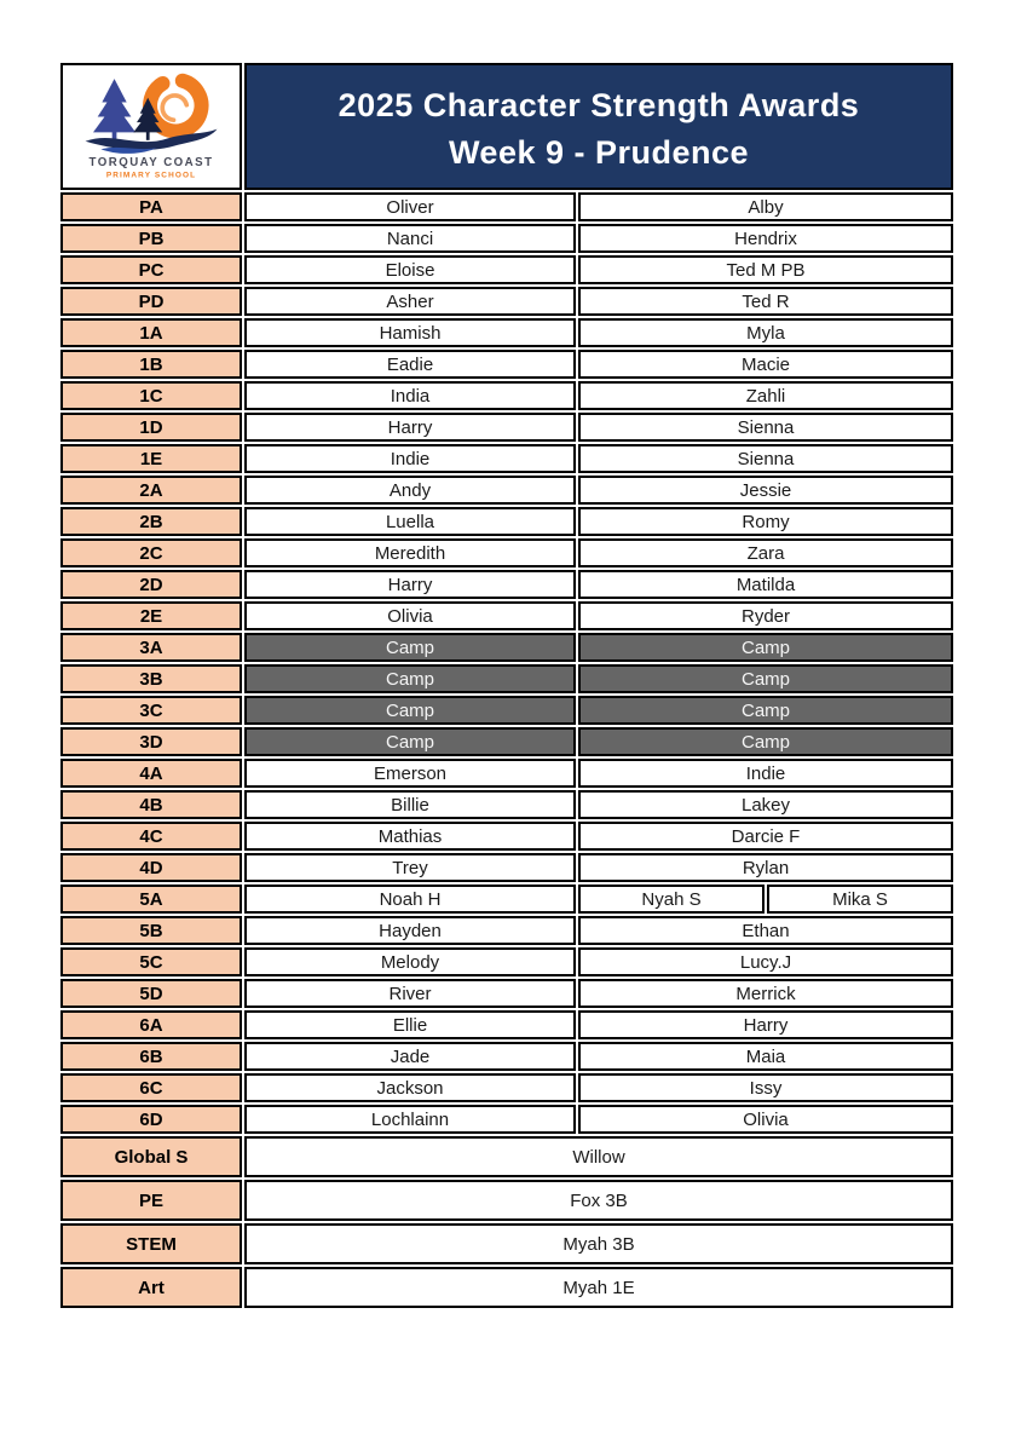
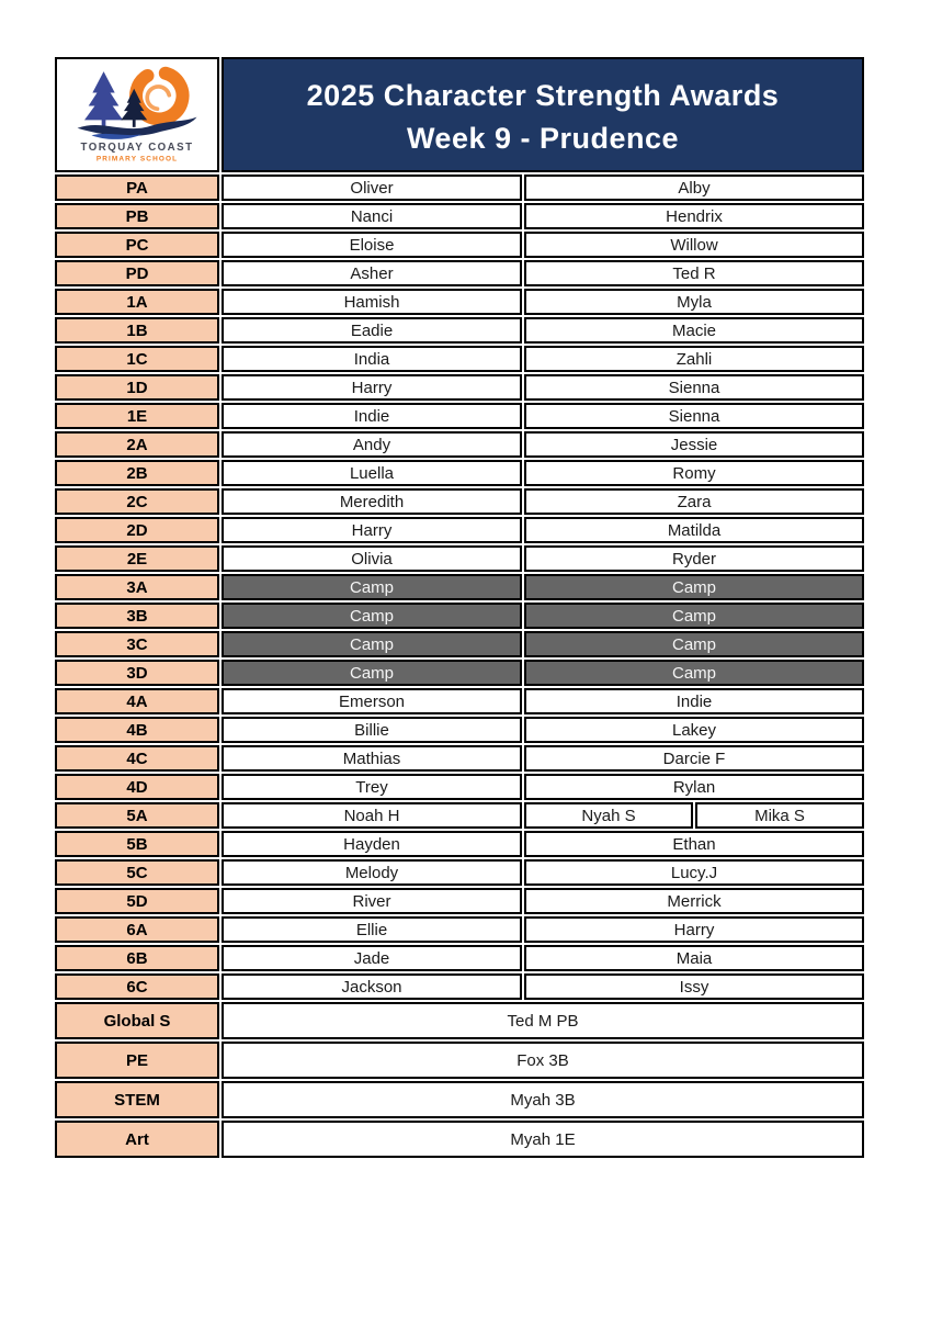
  TORQUAY COAST	2025 Character Strength Awards Week 9 - Prudence
  PA	Oliver	Alby
  PB	Nanci	Hendrix
- PC	Eloise	Ted M PB
+ PC	Eloise	Willow
  PD	Asher	Ted R
  1A	Hamish	Myla
  1B	Eadie	Macie
  1C	India	Zahli
  1D	Harry	Sienna
  1E	Indie	Sienna
  2A	Andy	Jessie
  2B	Luella	Romy
  2C	Meredith	Zara
  2D	Harry	Matilda
  2E	Olivia	Ryder
  3A	Camp	Camp
  3B	Camp	Camp
  3C	Camp	Camp
  3D	Camp	Camp
  4A	Emerson	Indie
  4B	Billie	Lakey
  4C	Mathias	Darcie F
  4D	Trey	Rylan
  5A	Noah H	Nyah S	Mika S
  5B	Hayden	Ethan
  5C	Melody	Lucy.J
  5D	River	Merrick
  6A	Ellie	Harry
  6B	Jade	Maia
  6C	Jackson	Issy
- 6D	Lochlainn	Olivia
- Global S	Willow
+ Global S	Ted M PB
  PE	Fox 3B
  STEM	Myah 3B
  Art	Myah 1E
